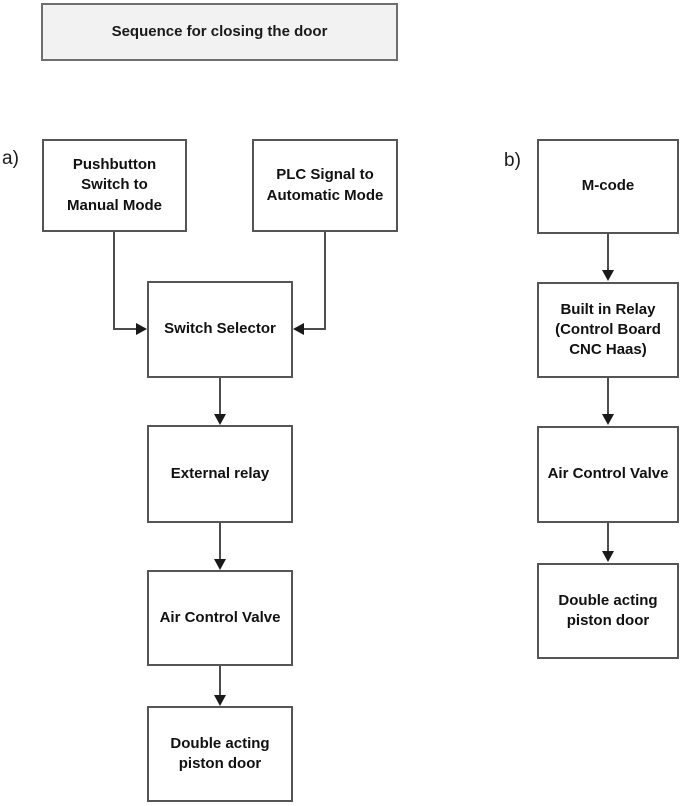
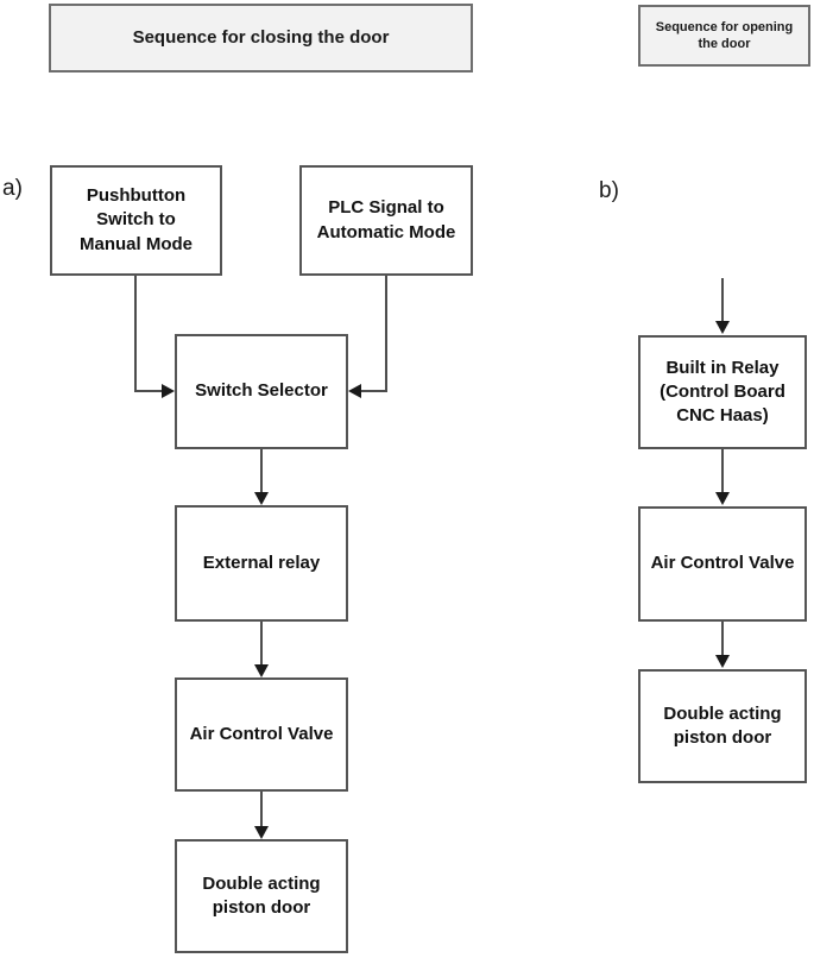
  Sequence for closing the door
+ Sequence for opening
+ the door
  a)
  b)
  Pushbutton
  Switch to
  Manual Mode
  PLC Signal to
  Automatic Mode
  Switch Selector
  External relay
  Air Control Valve
  Double acting
  piston door
- M-code
  Built in Relay
  (Control Board
  CNC Haas)
  Air Control Valve
  Double acting
  piston door
